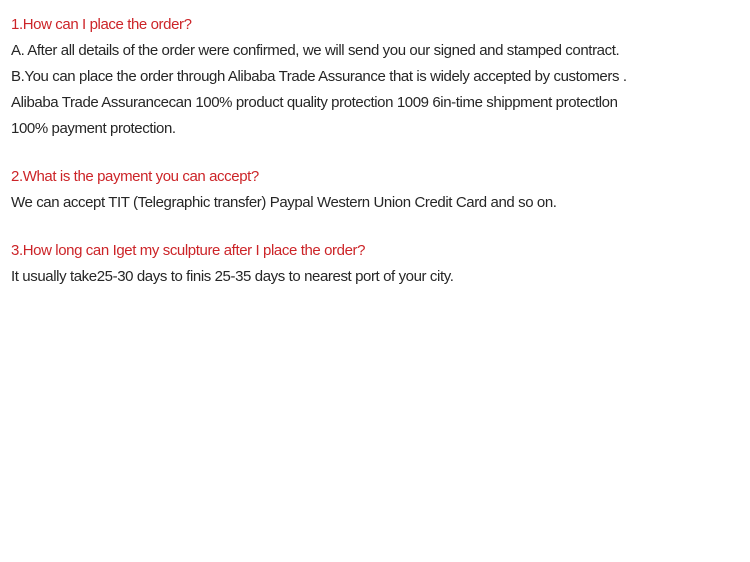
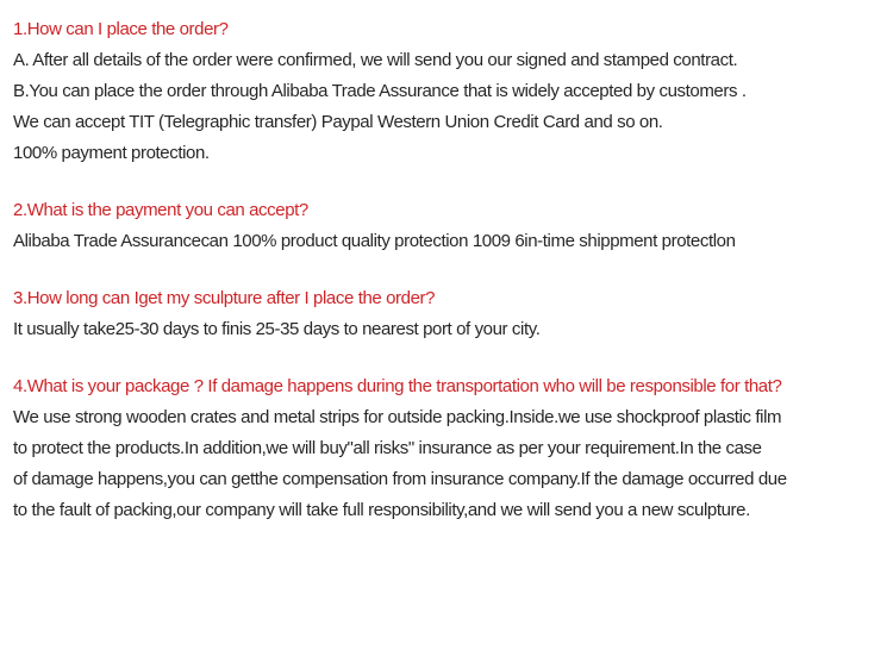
  1.How can I place the order?
  A. After all details of the order were confirmed, we will send you our signed and stamped contract.
  B.You can place the order through Alibaba Trade Assurance that is widely accepted by customers .
- Alibaba Trade Assurancecan 100% product quality protection 1009 6in-time shippment protectlon
+ We can accept TIT (Telegraphic transfer) Paypal Western Union Credit Card and so on.
  100% payment protection.
  2.What is the payment you can accept?
- We can accept TIT (Telegraphic transfer) Paypal Western Union Credit Card and so on.
+ Alibaba Trade Assurancecan 100% product quality protection 1009 6in-time shippment protectlon
  3.How long can Iget my sculpture after I place the order?
  It usually take25-30 days to finis 25-35 days to nearest port of your city.
+ 4.What is your package ? If damage happens during the transportation who will be responsible for that?
+ We use strong wooden crates and metal strips for outside packing.Inside.we use shockproof plastic film
+ to protect the products.In addition,we will buy"all risks" insurance as per your requirement.In the case
+ of damage happens,you can getthe compensation from insurance company.If the damage occurred due
+ to the fault of packing,our company will take full responsibility,and we will send you a new sculpture.
